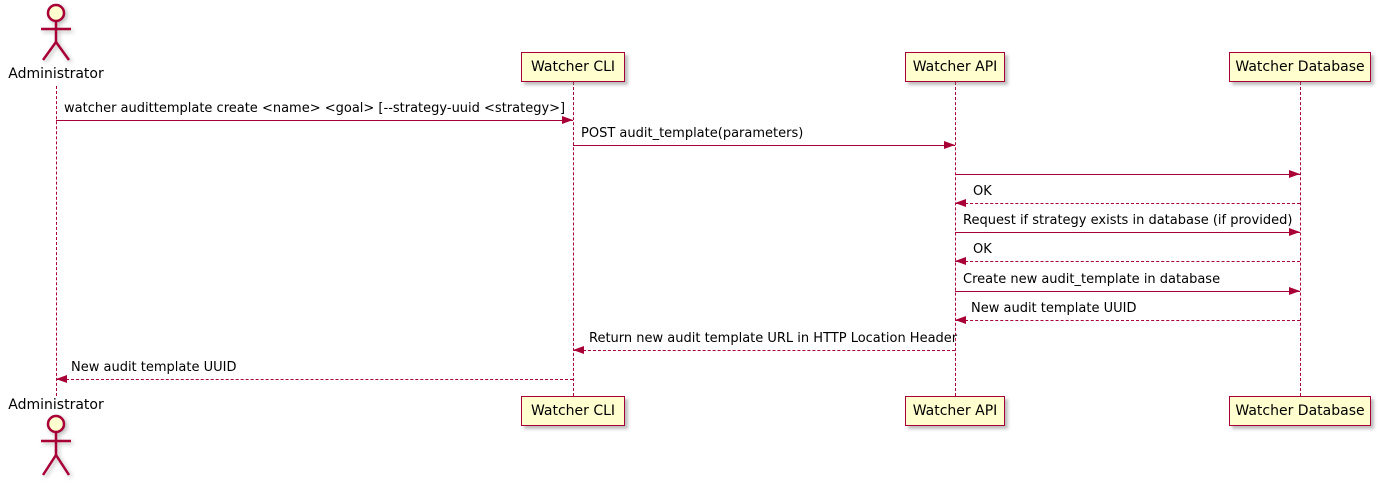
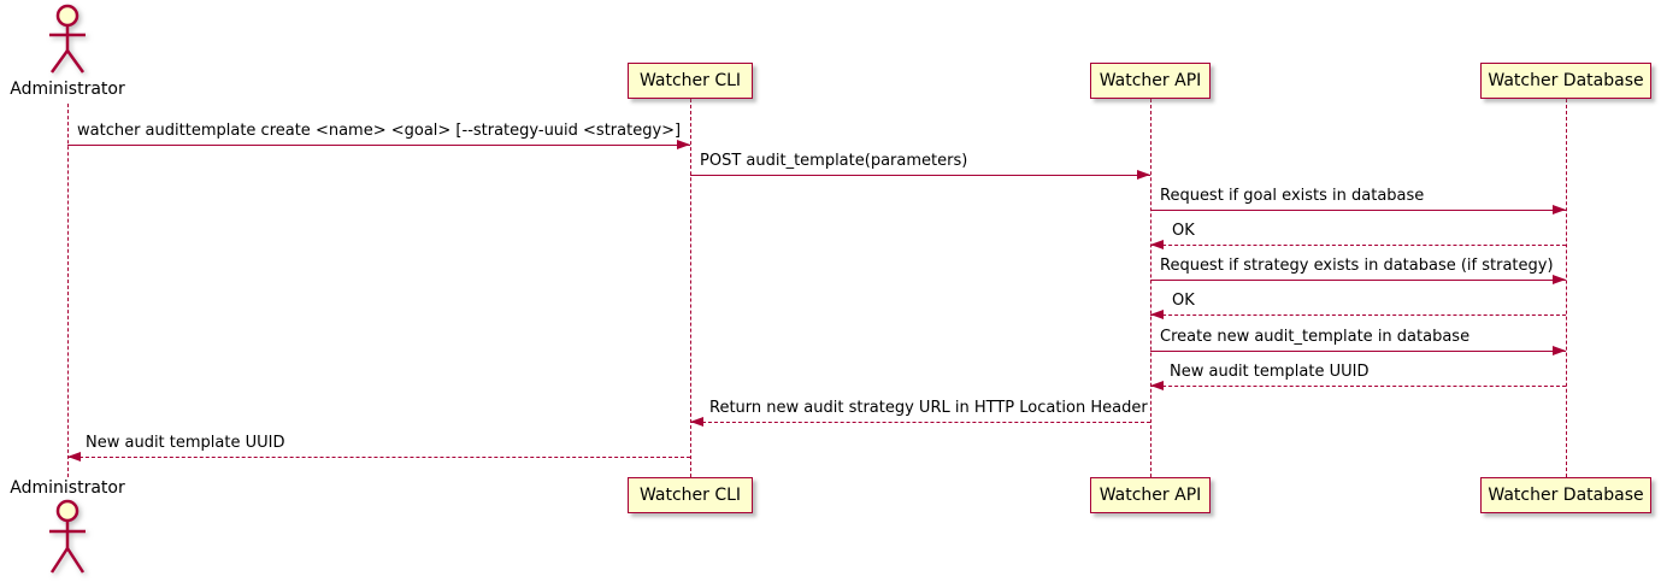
  Administrator
  Watcher CLI
  Watcher API
  Watcher Database
  watcher audittemplate create <name> <goal> [--strategy-uuid <strategy>]
  POST audit_template(parameters)
+ Request if goal exists in database
  OK
- Request if strategy exists in database (if provided)
+ Request if strategy exists in database (if strategy)
  OK
  Create new audit_template in database
  New audit template UUID
- Return new audit template URL in HTTP Location Header
+ Return new audit strategy URL in HTTP Location Header
  New audit template UUID
  Watcher CLI
  Watcher API
  Watcher Database
  Administrator
